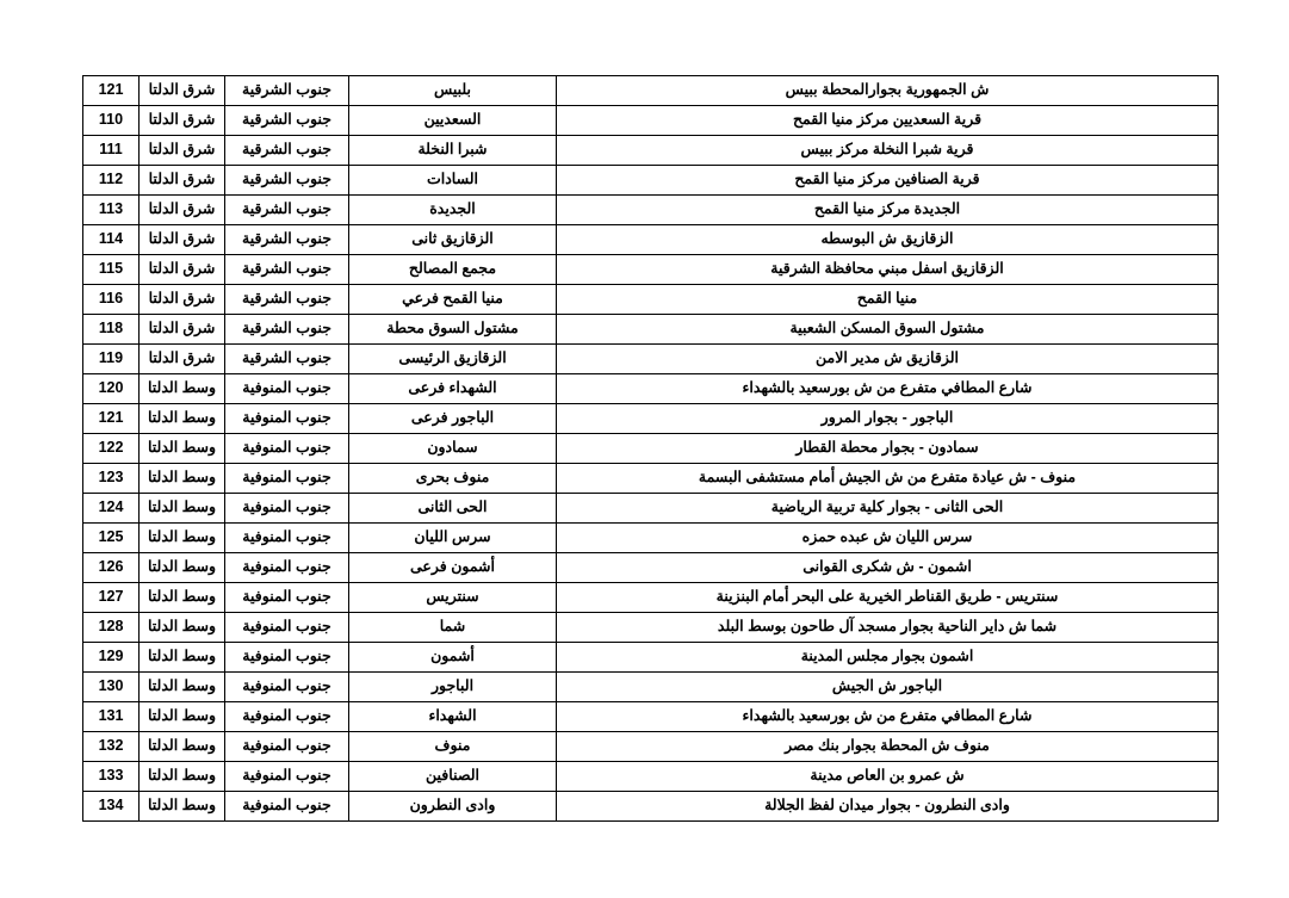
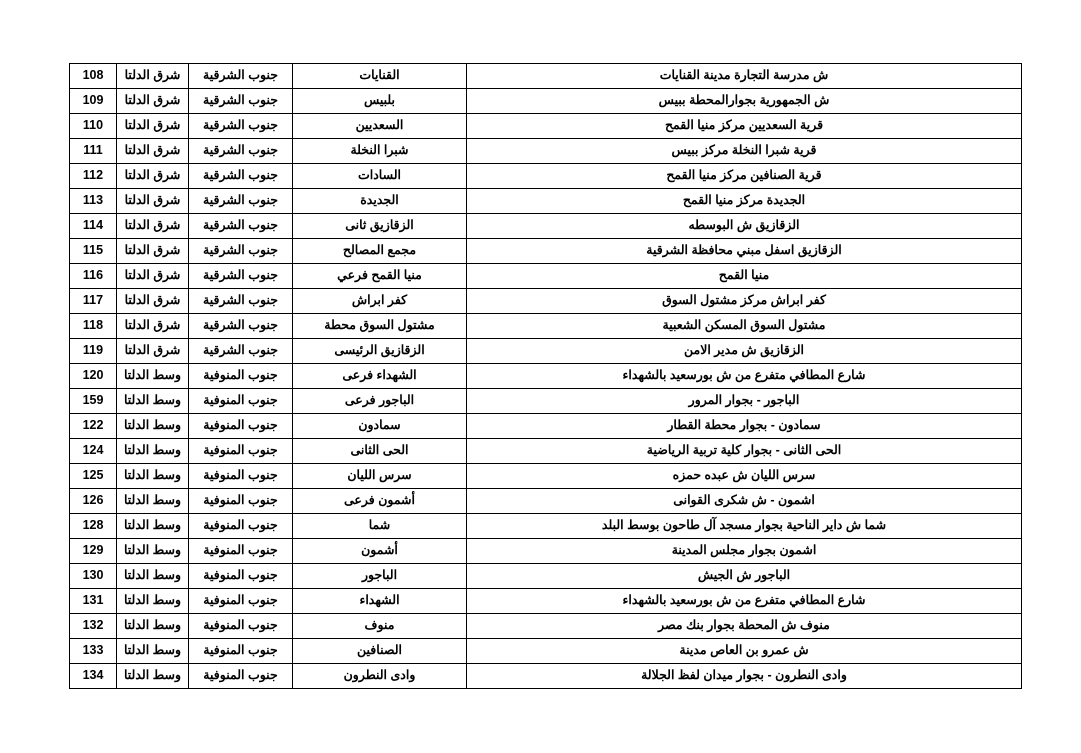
+ ش مدرسة التجارة مدينة القنايات	القنايات	جنوب الشرقية	شرق الدلتا	108
- ش الجمهورية بجوارالمحطة ببيس	بلبيس	جنوب الشرقية	شرق الدلتا	121
+ ش الجمهورية بجوارالمحطة ببيس	بلبيس	جنوب الشرقية	شرق الدلتا	109
  قرية السعديين مركز منيا القمح	السعديين	جنوب الشرقية	شرق الدلتا	110
  قرية شبرا النخلة مركز ببيس	شبرا النخلة	جنوب الشرقية	شرق الدلتا	111
  قرية الصنافين مركز منيا القمح	السادات	جنوب الشرقية	شرق الدلتا	112
  الجديدة مركز منيا القمح	الجديدة	جنوب الشرقية	شرق الدلتا	113
  الزقازيق ش البوسطه	الزقازيق ثانى	جنوب الشرقية	شرق الدلتا	114
  الزقازيق اسفل مبني محافظة الشرقية	مجمع المصالح	جنوب الشرقية	شرق الدلتا	115
  منيا القمح	منيا القمح فرعي	جنوب الشرقية	شرق الدلتا	116
+ كفر ابراش مركز مشتول السوق	كفر ابراش	جنوب الشرقية	شرق الدلتا	117
  مشتول السوق المسكن الشعبية	مشتول السوق محطة	جنوب الشرقية	شرق الدلتا	118
  الزقازيق ش مدير الامن	الزقازيق الرئيسى	جنوب الشرقية	شرق الدلتا	119
  شارع المطافي متفرع من ش بورسعيد بالشهداء	الشهداء فرعى	جنوب المنوفية	وسط الدلتا	120
- الباجور - بجوار المرور	الباجور فرعى	جنوب المنوفية	وسط الدلتا	121
+ الباجور - بجوار المرور	الباجور فرعى	جنوب المنوفية	وسط الدلتا	159
  سمادون - بجوار محطة القطار	سمادون	جنوب المنوفية	وسط الدلتا	122
- منوف - ش عيادة متفرع من ش الجيش أمام مستشفى البسمة	منوف بحرى	جنوب المنوفية	وسط الدلتا	123
  الحى الثانى - بجوار كلية تربية الرياضية	الحى الثانى	جنوب المنوفية	وسط الدلتا	124
  سرس الليان ش عبده حمزه	سرس الليان	جنوب المنوفية	وسط الدلتا	125
  اشمون - ش شكرى القوانى	أشمون فرعى	جنوب المنوفية	وسط الدلتا	126
- سنتريس - طريق القناطر الخيرية على البحر أمام البنزينة	سنتريس	جنوب المنوفية	وسط الدلتا	127
  شما ش داير الناحية بجوار مسجد آل طاحون بوسط البلد	شما	جنوب المنوفية	وسط الدلتا	128
  اشمون بجوار مجلس المدينة	أشمون	جنوب المنوفية	وسط الدلتا	129
  الباجور ش الجيش	الباجور	جنوب المنوفية	وسط الدلتا	130
  شارع المطافي متفرع من ش بورسعيد بالشهداء	الشهداء	جنوب المنوفية	وسط الدلتا	131
  منوف ش المحطة بجوار بنك مصر	منوف	جنوب المنوفية	وسط الدلتا	132
  ش عمرو بن العاص مدينة	الصنافين	جنوب المنوفية	وسط الدلتا	133
  وادى النطرون - بجوار ميدان لفظ الجلالة	وادى النطرون	جنوب المنوفية	وسط الدلتا	134
